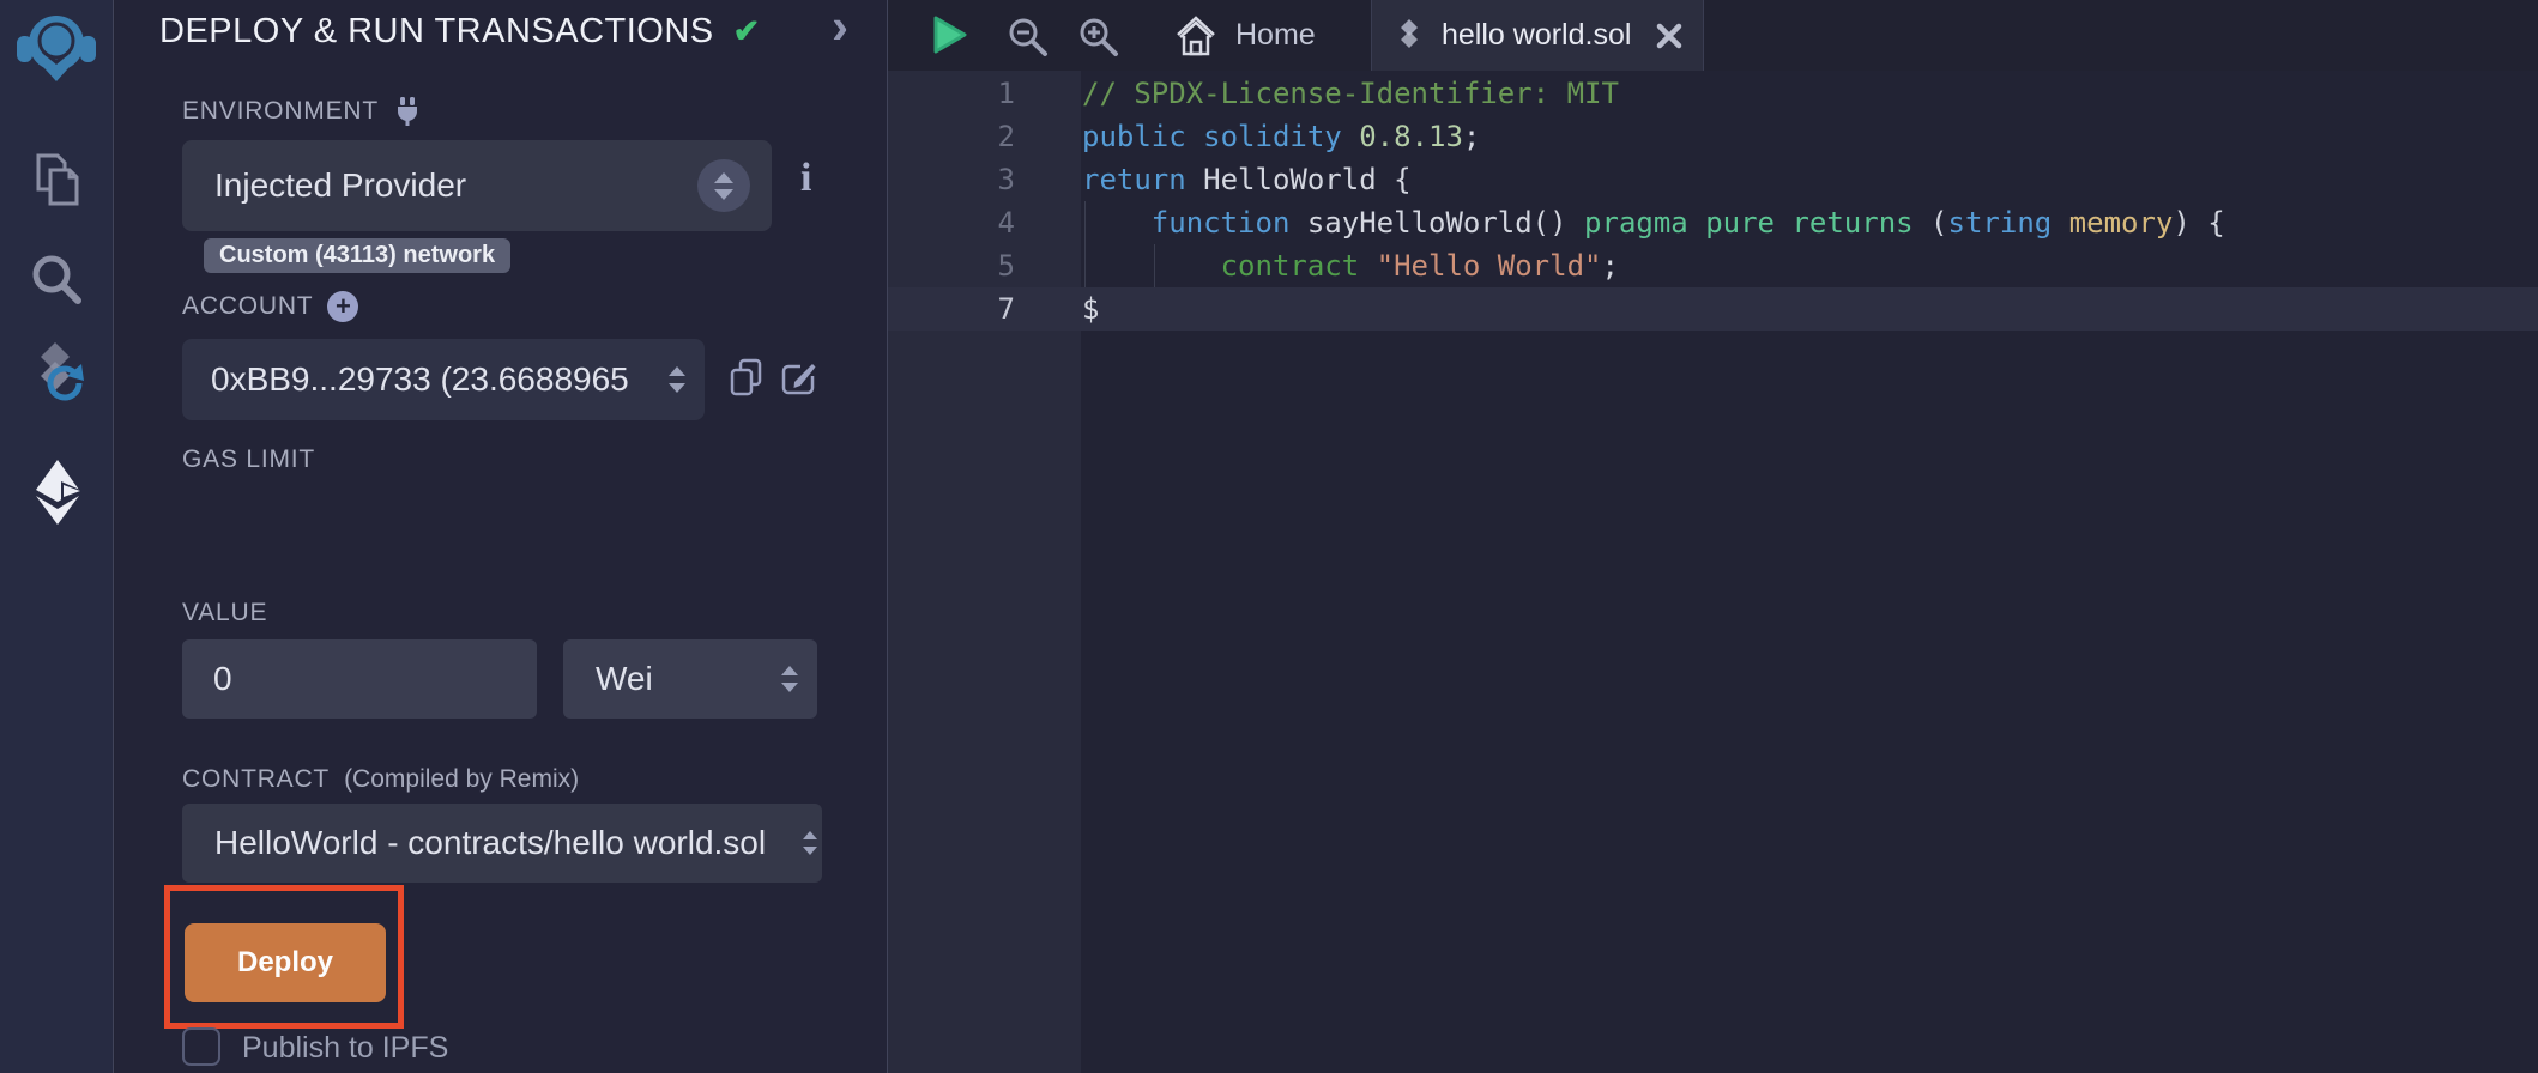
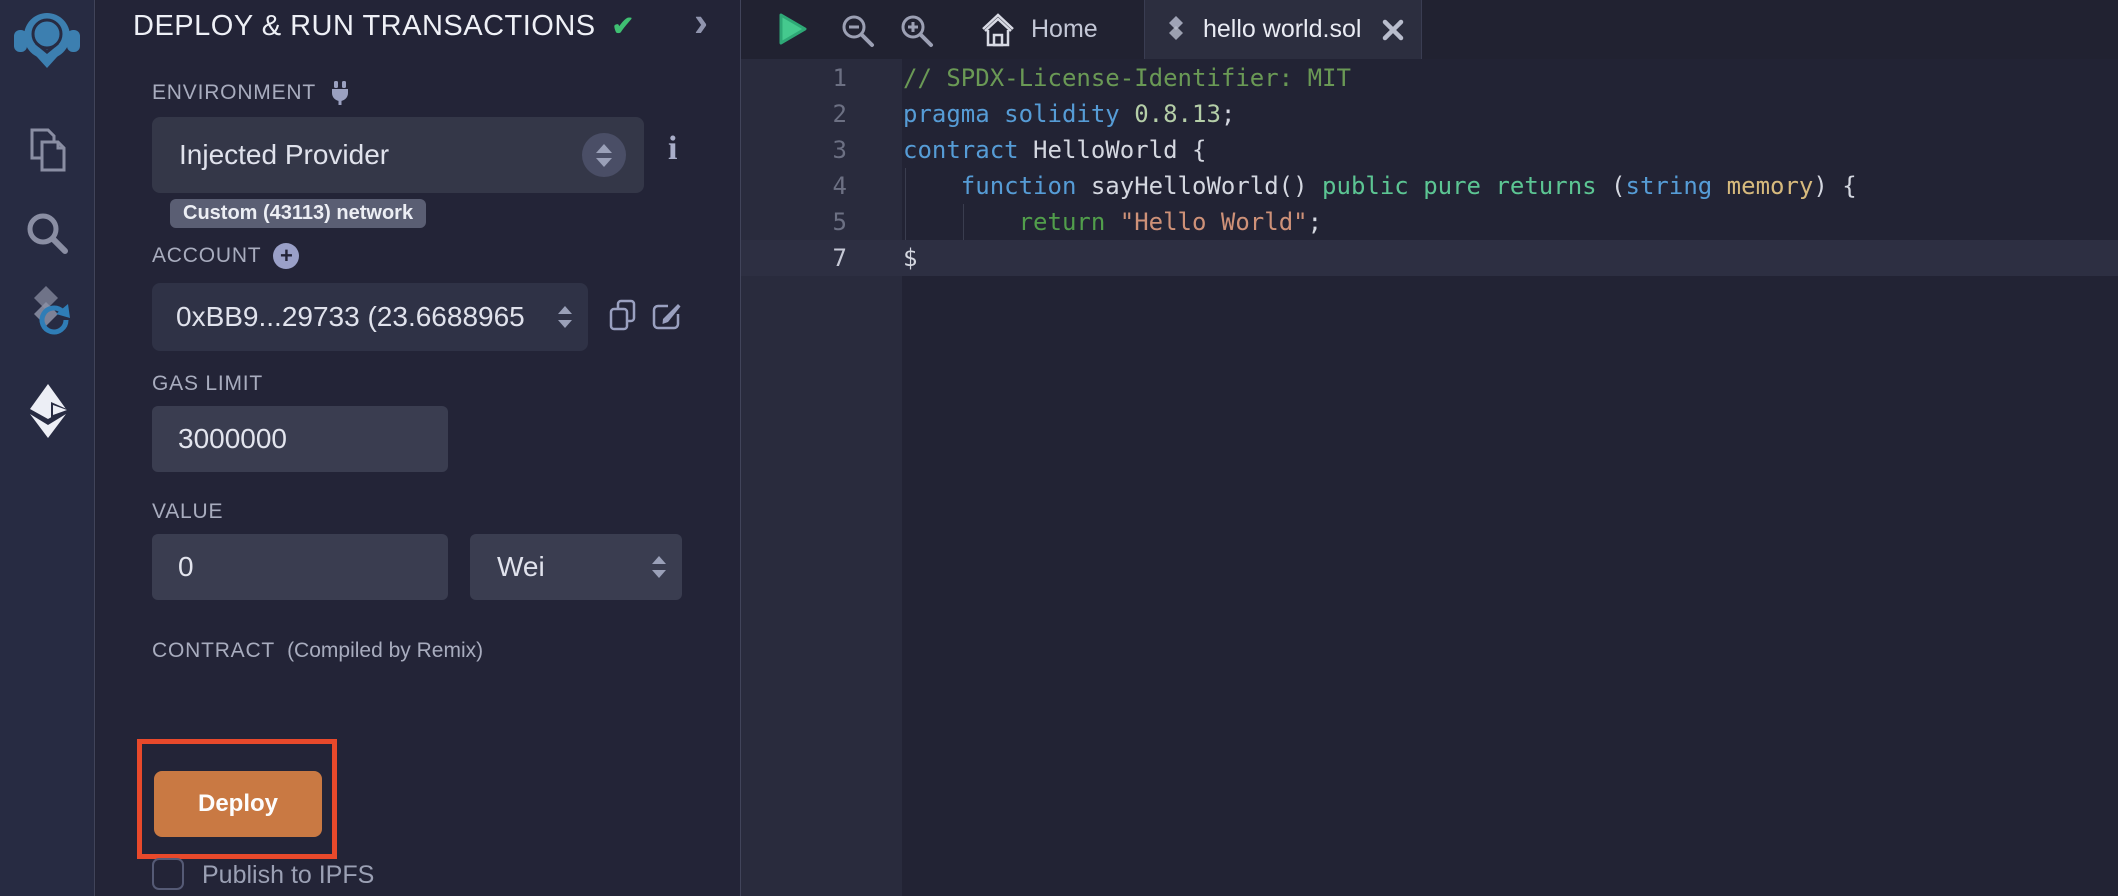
  DEPLOY & RUN TRANSACTIONS
  ✔
  ›
  ENVIRONMENT
  Injected Provider
  i
  Custom (43113) network
  ACCOUNT
  +
  0xBB9...29733 (23.6688965
  GAS LIMIT
+ 3000000
  VALUE
  0
  Wei
  CONTRACT
  (Compiled by Remix)
- HelloWorld - contracts/hello world.sol
  Deploy
  Publish to IPFS
  Home
  hello world.sol
  1
  // SPDX-License-Identifier: MIT
  2
- public solidity 0.8.13;
+ pragma solidity 0.8.13;
  3
- return HelloWorld {
+ contract HelloWorld {
  4
- function sayHelloWorld() pragma pure returns (string memory) {
+ function sayHelloWorld() public pure returns (string memory) {
  5
- contract "Hello World";
+ return "Hello World";
  7
  $
